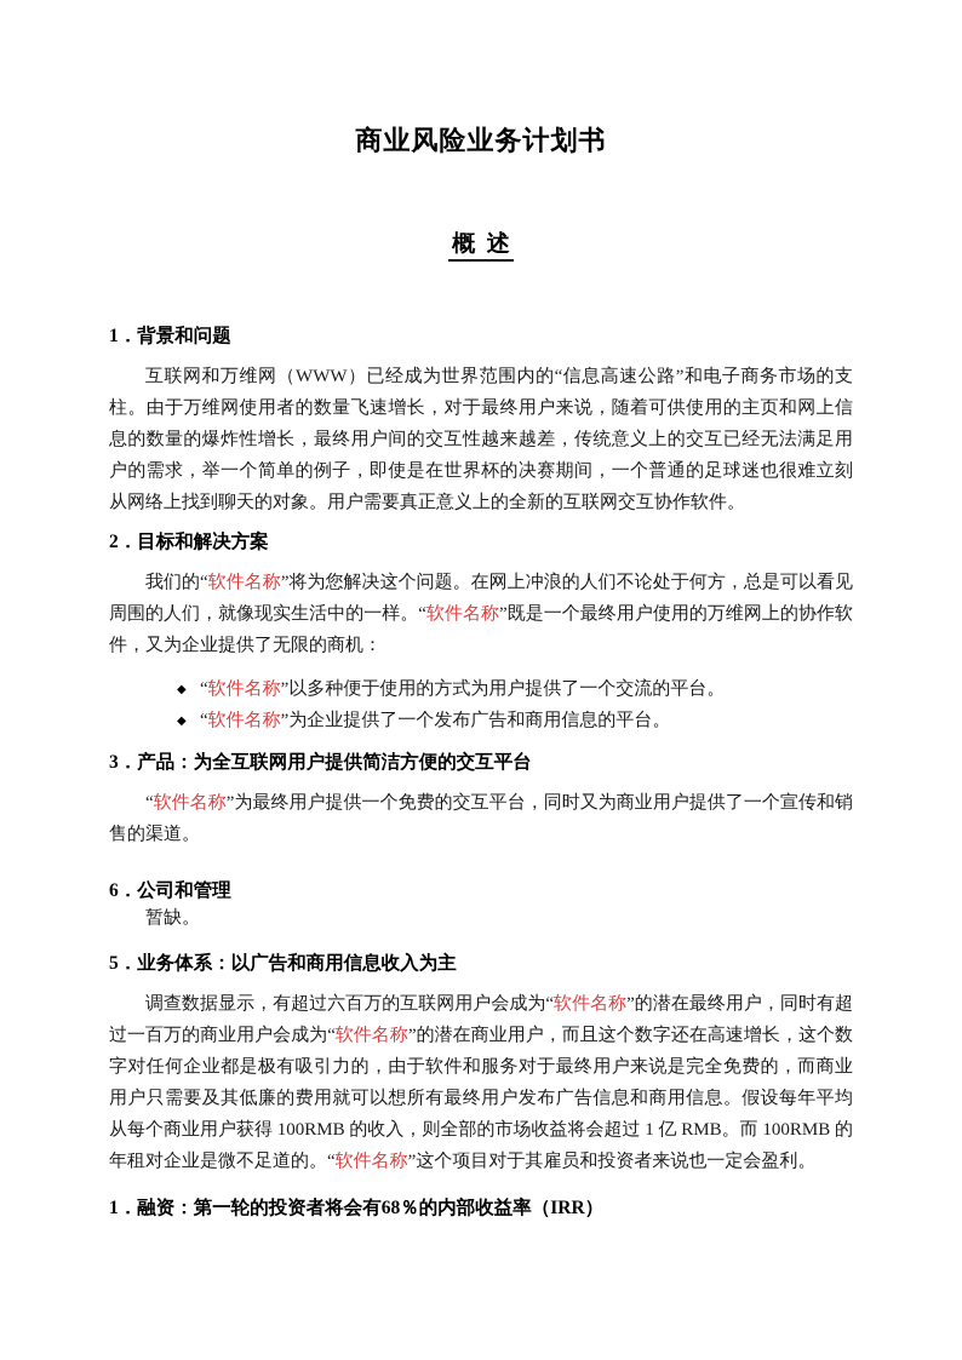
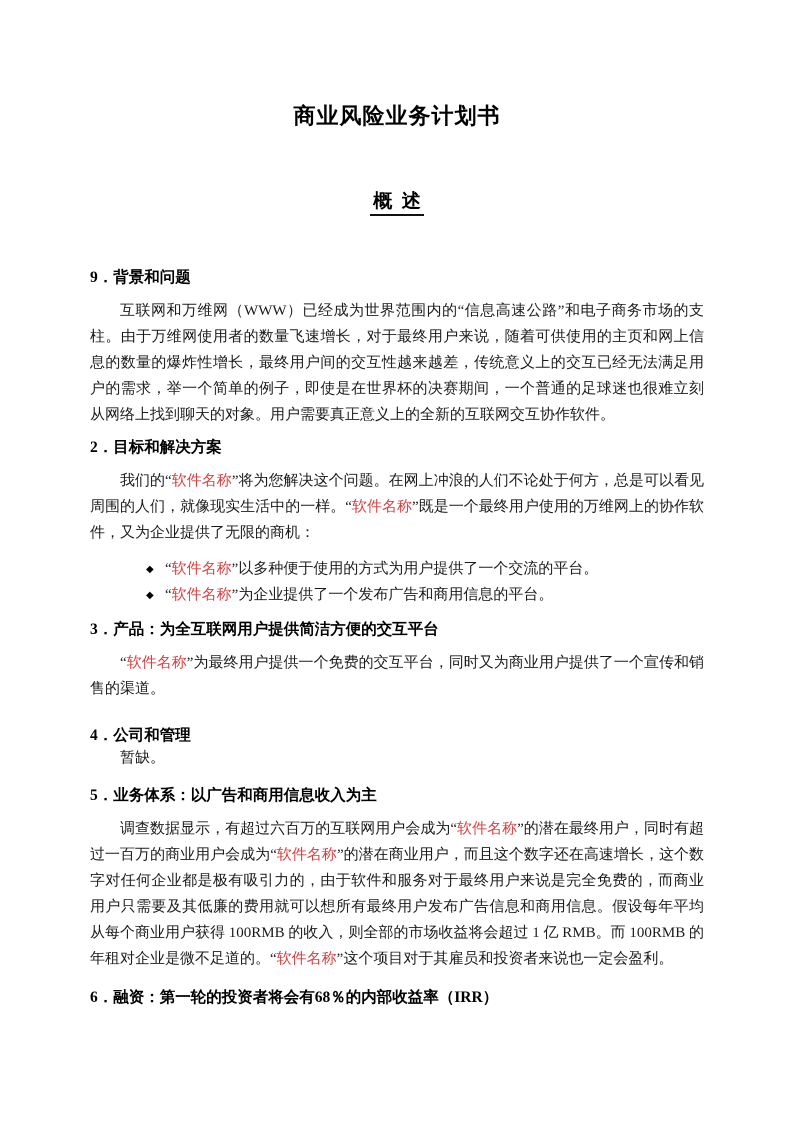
  商业风险业务计划书
  概 述
- 1．背景和问题
+ 9．背景和问题
  互联网和万维网（WWW）已经成为世界范围内的“信息高速公路”和电子商务市场的支柱。由于万维网使用者的数量飞速增长，对于最终用户来说，随着可供使用的主页和网上信息的数量的爆炸性增长，最终用户间的交互性越来越差，传统意义上的交互已经无法满足用户的需求，举一个简单的例子，即使是在世界杯的决赛期间，一个普通的足球迷也很难立刻从网络上找到聊天的对象。用户需要真正意义上的全新的互联网交互协作软件。
  2．目标和解决方案
  我们的“软件名称”将为您解决这个问题。在网上冲浪的人们不论处于何方，总是可以看见周围的人们，就像现实生活中的一样。“软件名称”既是一个最终用户使用的万维网上的协作软件，又为企业提供了无限的商机：
  ◆
  “软件名称”以多种便于使用的方式为用户提供了一个交流的平台。
  ◆
  “软件名称”为企业提供了一个发布广告和商用信息的平台。
  3．产品：为全互联网用户提供简洁方便的交互平台
  “软件名称”为最终用户提供一个免费的交互平台，同时又为商业用户提供了一个宣传和销售的渠道。
- 6．公司和管理
+ 4．公司和管理
  暂缺。
  5．业务体系：以广告和商用信息收入为主
  调查数据显示，有超过六百万的互联网用户会成为“软件名称”的潜在最终用户，同时有超过一百万的商业用户会成为“软件名称”的潜在商业用户，而且这个数字还在高速增长，这个数字对任何企业都是极有吸引力的，由于软件和服务对于最终用户来说是完全免费的，而商业用户只需要及其低廉的费用就可以想所有最终用户发布广告信息和商用信息。假设每年平均从每个商业用户获得 100RMB 的收入，则全部的市场收益将会超过 1 亿 RMB。而 100RMB 的年租对企业是微不足道的。“软件名称”这个项目对于其雇员和投资者来说也一定会盈利。
- 1．融资：第一轮的投资者将会有68％的内部收益率（IRR）
+ 6．融资：第一轮的投资者将会有68％的内部收益率（IRR）
